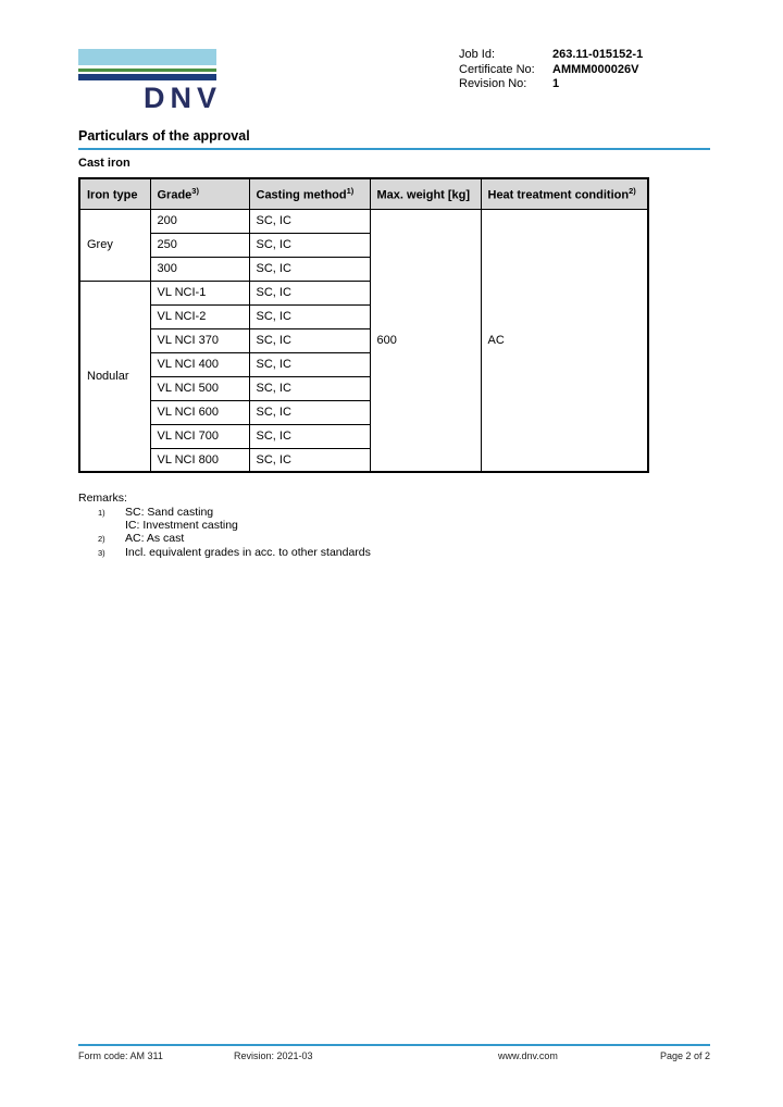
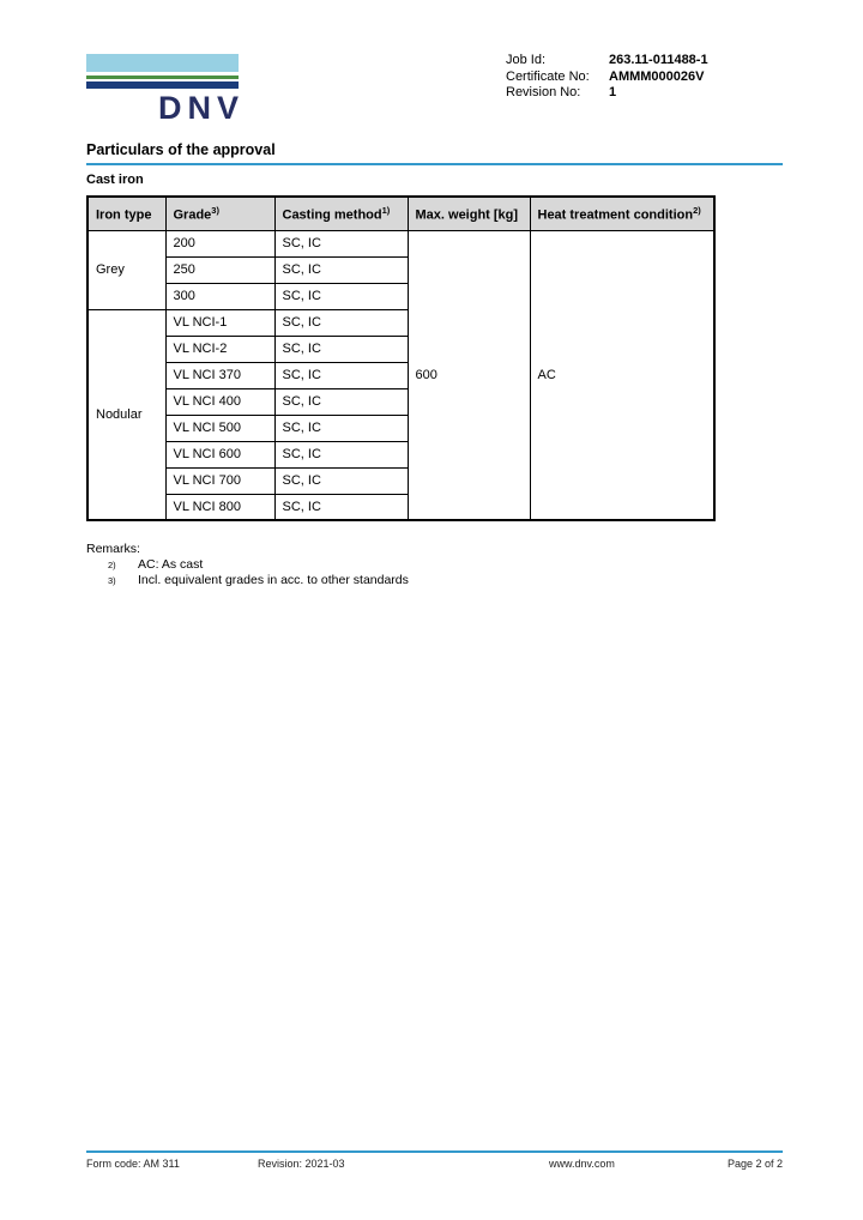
  DNV
  Job Id:
- 263.11-015152-1
+ 263.11-011488-1
  Certificate No:
  AMMM000026V
  Revision No:
  1
  Particulars of the approval
  Cast iron
  Iron type	Grade3)	Casting method1)	Max. weight [kg]	Heat treatment condition2)
  Grey	200	SC, IC	600	AC
  250	SC, IC
  300	SC, IC
  Nodular	VL NCI-1	SC, IC
  VL NCI-2	SC, IC
  VL NCI 370	SC, IC
  VL NCI 400	SC, IC
  VL NCI 500	SC, IC
  VL NCI 600	SC, IC
  VL NCI 700	SC, IC
  VL NCI 800	SC, IC
  Remarks:
- 1)
- SC: Sand casting
- IC: Investment casting
  2)
  AC: As cast
  3)
  Incl. equivalent grades in acc. to other standards
  Form code: AM 311
  Revision: 2021-03
  www.dnv.com
  Page 2 of 2
